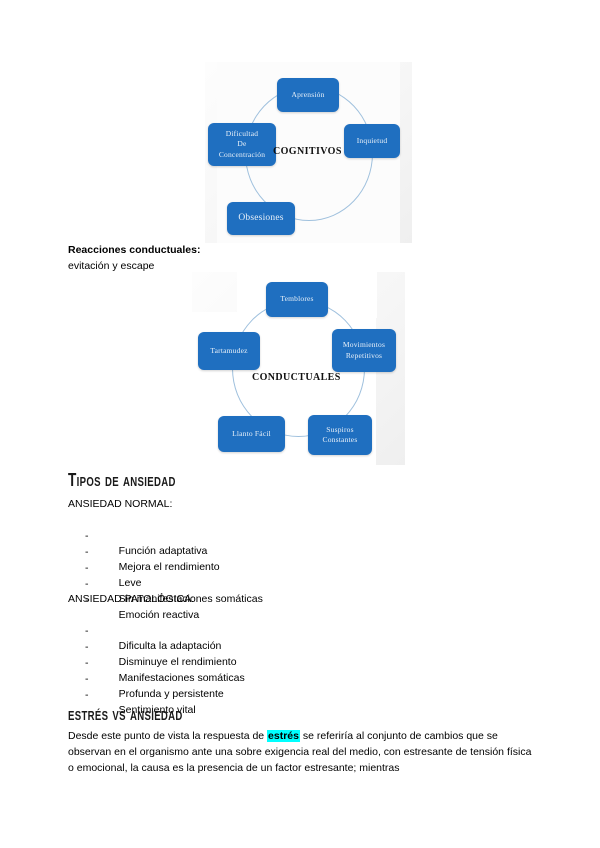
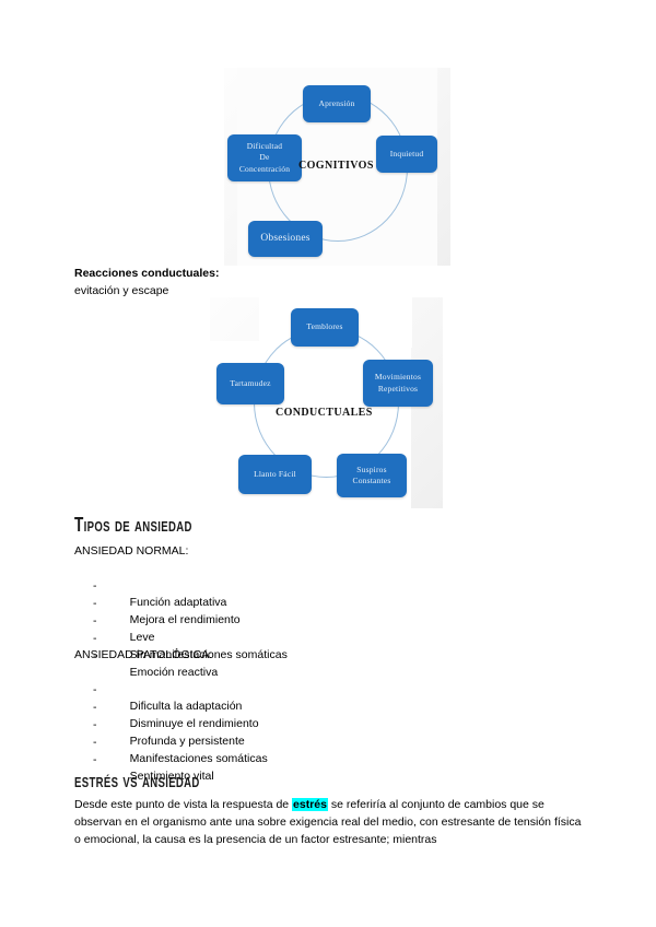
  Aprensión
  Inquietud
  Obsesiones
  Dificultad
  De
  Concentración
  COGNITIVOS
  Reacciones conductuales:
  evitación y escape
  Temblores
  Movimientos
  Repetitivos
  Suspiros
  Constantes
  Llanto Fácil
  Tartamudez
  CONDUCTUALES
  Tipos de ansiedad
  ANSIEDAD NORMAL:
  -
  Función adaptativa
  -
  Mejora el rendimiento
  -
  Leve
  -
  Sin manifestaciones somáticas
  -
  Emoción reactiva
  ANSIEDAD PATOLÓGICA:
  -
  Dificulta la adaptación
  -
  Disminuye el rendimiento
  -
- Manifestaciones somáticas
+ Profunda y persistente
  -
- Profunda y persistente
+ Manifestaciones somáticas
  -
  Sentimiento vital
  estrés vs ansiedad
  Desde este punto de vista la respuesta de estrés se referiría al conjunto de cambios que se observan en el organismo ante una sobre exigencia real del medio, con estresante de tensión física o emocional, la causa es la presencia de un factor estresante; mientras
